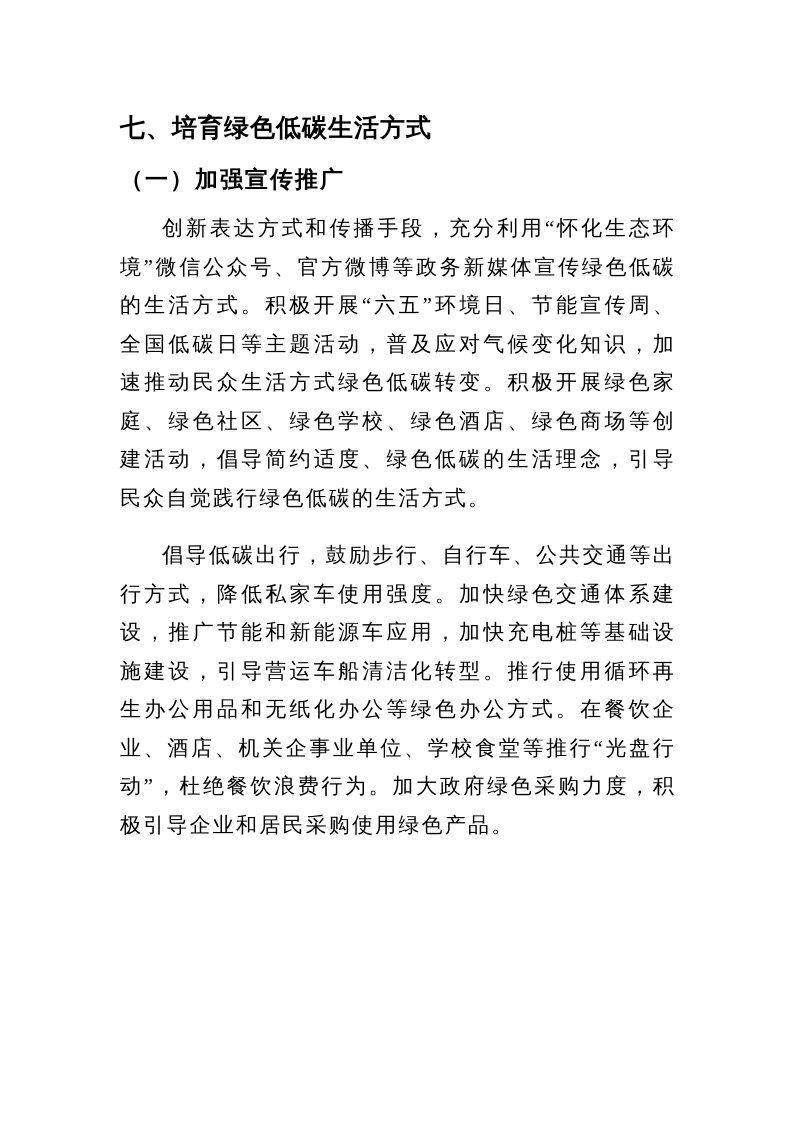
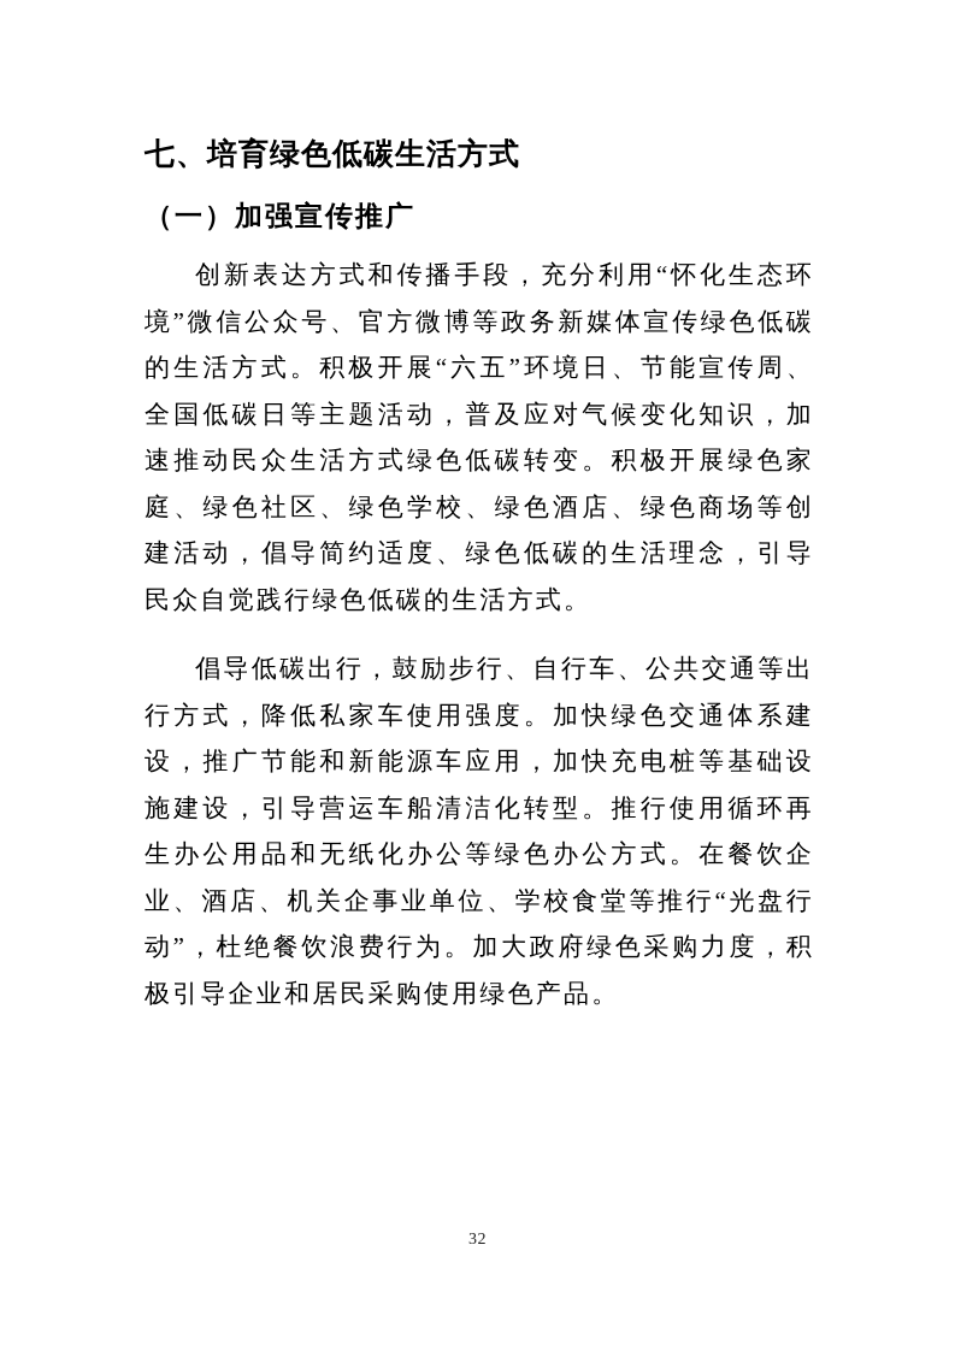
  七、培育绿色低碳生活方式
  （一）加强宣传推广
  创新表达方式和传播手段，充分利用“怀化生态环境”微信公众号、官方微博等政务新媒体宣传绿色低碳的生活方式。积极开展“六五”环境日、节能宣传周、全国低碳日等主题活动，普及应对气候变化知识，加速推动民众生活方式绿色低碳转变。积极开展绿色家庭、绿色社区、绿色学校、绿色酒店、绿色商场等创建活动，倡导简约适度、绿色低碳的生活理念，引导民众自觉践行绿色低碳的生活方式。
  倡导低碳出行，鼓励步行、自行车、公共交通等出行方式，降低私家车使用强度。加快绿色交通体系建设，推广节能和新能源车应用，加快充电桩等基础设施建设，引导营运车船清洁化转型。推行使用循环再生办公用品和无纸化办公等绿色办公方式。在餐饮企业、酒店、机关企事业单位、学校食堂等推行“光盘行动”，杜绝餐饮浪费行为。加大政府绿色采购力度，积极引导企业和居民采购使用绿色产品。
+ 32
